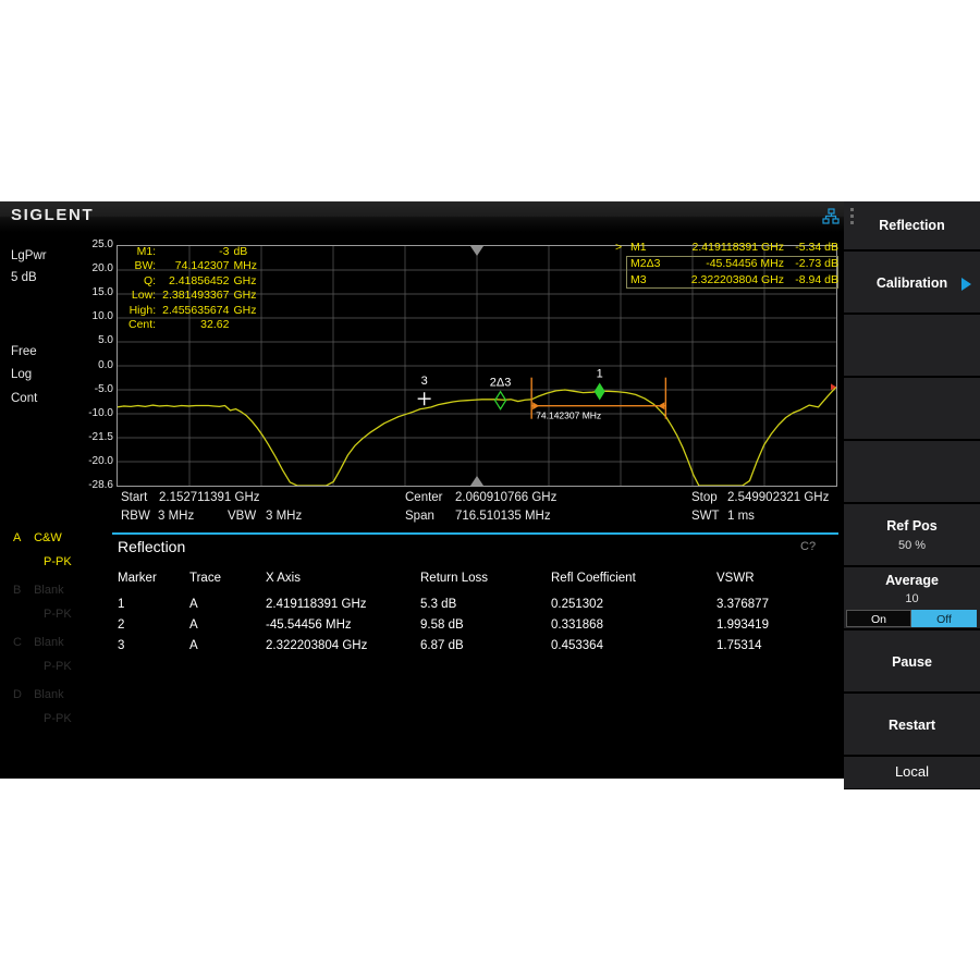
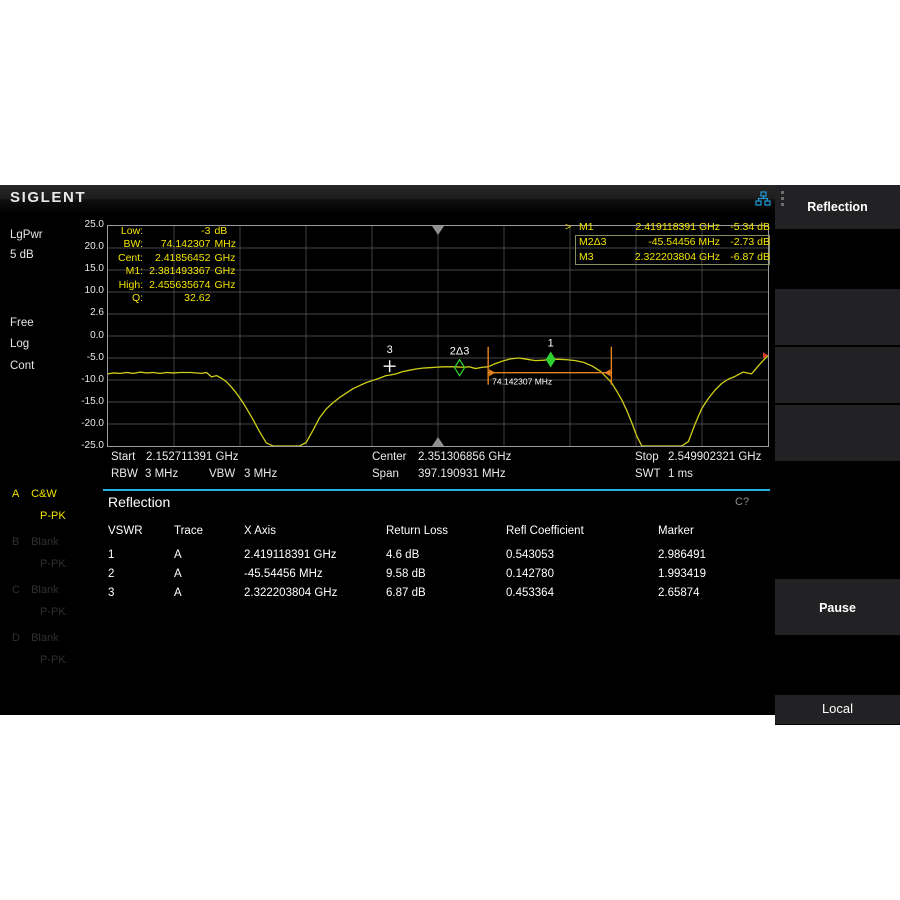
  SIGLENT
  LgPwr
  5 dB
  Free
  Log
  Cont
  A C&W
  P-PK
  B Blank
  P-PK
  C Blank
  P-PK
  D Blank
  P-PK
  25.0
  20.0
  15.0
  10.0
- 5.0
+ 2.6
  0.0
  -5.0
  -10.0
- -21.5
+ -15.0
  -20.0
- -28.6
+ -25.0
  74.142307 MHz
  1
  2Δ3
  3
- M1:	-3	dB
+ Low:	-3	dB
  BW:	74.142307	MHz
- Q:	2.41856452	GHz
+ Cent:	2.41856452	GHz
- Low:	2.381493367	GHz
+ M1:	2.381493367	GHz
  High:	2.455635674	GHz
- Cent:	32.62
+ Q:	32.62
  >
  M1
  2.419118391 GHz
  -5.34 dB
  M2Δ3
  -45.54456 MHz
  -2.73 dB
  M3
  2.322203804 GHz
- -8.94 dB
+ -6.87 dB
  Start
  2.152711391 GHz
  Center
- 2.060910766 GHz
+ 2.351306856 GHz
  Stop
  2.549902321 GHz
  RBW
  3 MHz
  VBW
  3 MHz
  Span
- 716.510135 MHz
+ 397.190931 MHz
  SWT
  1 ms
  Reflection
  C?
- Marker
+ VSWR
  Trace
  X Axis
  Return Loss
  Refl Coefficient
- VSWR
+ Marker
  1
  A
  2.419118391 GHz
- 5.3 dB
+ 4.6 dB
- 0.251302
+ 0.543053
- 3.376877
+ 2.986491
  2
  A
  -45.54456 MHz
  9.58 dB
- 0.331868
+ 0.142780
  1.993419
  3
  A
  2.322203804 GHz
  6.87 dB
  0.453364
- 1.75314
+ 2.65874
  Reflection
- Calibration
- Ref Pos
- 50 %
- Average
- 10
- On
- Off
  Pause
- Restart
  Local
